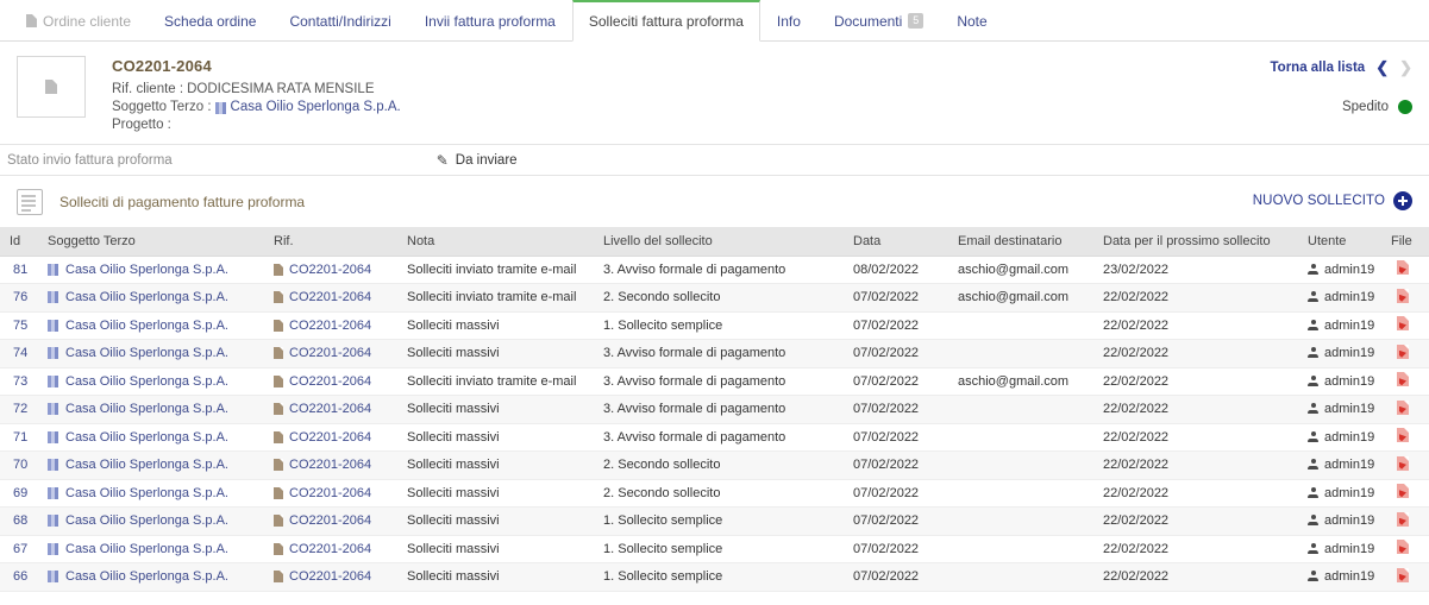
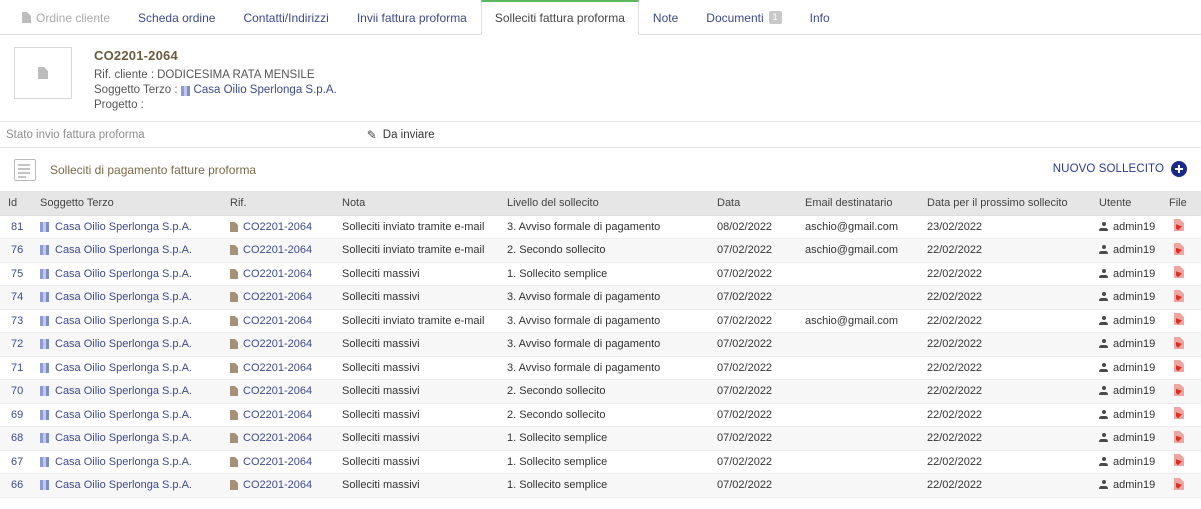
  Ordine cliente
  Scheda ordine
  Contatti/Indirizzi
  Invii fattura proforma
  Solleciti fattura proforma
- Info
+ Note
  Documenti
- 5
+ 1
- Note
+ Info
  CO2201-2064
  Rif. cliente :
  DODICESIMA RATA MENSILE
  Soggetto Terzo :
  Casa Oilio Sperlonga S.p.A.
  Progetto :
- Torna alla lista
- ❮
- ❯
- Spedito
  Stato invio fattura proforma
  ✎
  Da inviare
  Solleciti di pagamento fatture proforma
  NUOVO SOLLECITO
  Id	Soggetto Terzo	Rif.	Nota	Livello del sollecito	Data	Email destinatario	Data per il prossimo sollecito	Utente	File
  81	Casa Oilio Sperlonga S.p.A.	CO2201-2064	Solleciti inviato tramite e-mail	3. Avviso formale di pagamento	08/02/2022	aschio@gmail.com	23/02/2022	admin19
  76	Casa Oilio Sperlonga S.p.A.	CO2201-2064	Solleciti inviato tramite e-mail	2. Secondo sollecito	07/02/2022	aschio@gmail.com	22/02/2022	admin19
  75	Casa Oilio Sperlonga S.p.A.	CO2201-2064	Solleciti massivi	1. Sollecito semplice	07/02/2022		22/02/2022	admin19
  74	Casa Oilio Sperlonga S.p.A.	CO2201-2064	Solleciti massivi	3. Avviso formale di pagamento	07/02/2022		22/02/2022	admin19
  73	Casa Oilio Sperlonga S.p.A.	CO2201-2064	Solleciti inviato tramite e-mail	3. Avviso formale di pagamento	07/02/2022	aschio@gmail.com	22/02/2022	admin19
  72	Casa Oilio Sperlonga S.p.A.	CO2201-2064	Solleciti massivi	3. Avviso formale di pagamento	07/02/2022		22/02/2022	admin19
  71	Casa Oilio Sperlonga S.p.A.	CO2201-2064	Solleciti massivi	3. Avviso formale di pagamento	07/02/2022		22/02/2022	admin19
  70	Casa Oilio Sperlonga S.p.A.	CO2201-2064	Solleciti massivi	2. Secondo sollecito	07/02/2022		22/02/2022	admin19
  69	Casa Oilio Sperlonga S.p.A.	CO2201-2064	Solleciti massivi	2. Secondo sollecito	07/02/2022		22/02/2022	admin19
  68	Casa Oilio Sperlonga S.p.A.	CO2201-2064	Solleciti massivi	1. Sollecito semplice	07/02/2022		22/02/2022	admin19
  67	Casa Oilio Sperlonga S.p.A.	CO2201-2064	Solleciti massivi	1. Sollecito semplice	07/02/2022		22/02/2022	admin19
  66	Casa Oilio Sperlonga S.p.A.	CO2201-2064	Solleciti massivi	1. Sollecito semplice	07/02/2022		22/02/2022	admin19
